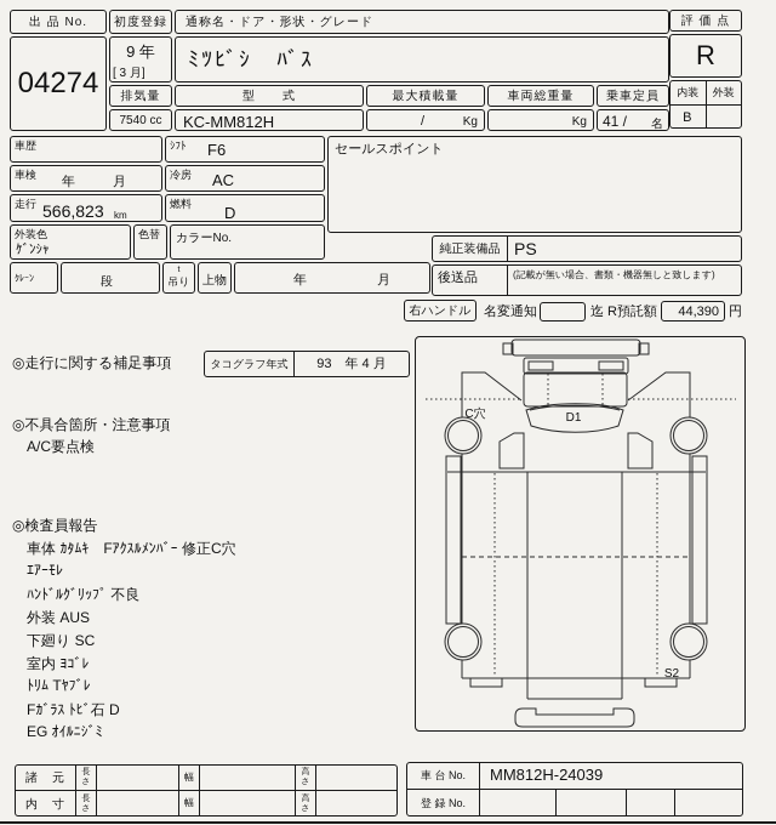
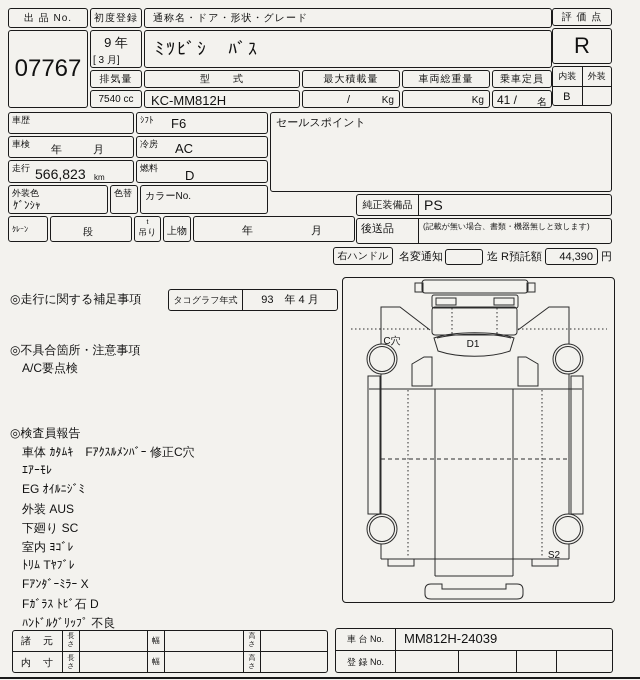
  出 品 No.
- 04274
+ 07767
  初度登録
  9 年
  [ 3 月]
  通称名・ドア・形状・グレード
  ﾐﾂﾋﾞｼ ﾊﾞｽ
  排気量
  7540 cc
  型 式
  KC-MM812H
  最大積載量
  /
  Kg
  車両総重量
  Kg
  乗車定員
  41 /
  名
  評 価 点
  R
  内装
  外装
  B
  車歴
  ｼﾌﾄ
  F6
  車検
  年 月
  冷房
  AC
  走行
  566,823
  km
  燃料
  D
  外装色
  ｹﾞﾝｼｬ
  色替
  カラーNo.
  ｸﾚｰﾝ
  段
  吊り
  上物
  年 月
  セールスポイント
  純正装備品
  PS
  後送品
  (記載が無い場合、書類・機器無しと致します)
  右ハンドル
  名変通知
  迄
  R預託額
  44,390
  円
  ◎走行に関する補足事項
  タコグラフ年式
  93 年 4 月
  ◎不具合箇所・注意事項
  A/C要点検
  ◎検査員報告
  車体 ｶﾀﾑｷ Fｱｸｽﾙﾒﾝﾊﾞｰ 修正C穴
  ｴｱｰﾓﾚ
- ﾊﾝﾄﾞﾙｸﾞﾘｯﾌﾟ 不良
+ EG ｵｲﾙﾆｼﾞﾐ
  外装 AUS
  下廻り SC
  室内 ﾖｺﾞﾚ
  ﾄﾘﾑ Tﾔﾌﾞﾚ
+ Fｱﾝﾀﾞｰﾐﾗｰ X
  Fｶﾞﾗｽ ﾄﾋﾞ石 D
- EG ｵｲﾙﾆｼﾞﾐ
+ ﾊﾝﾄﾞﾙｸﾞﾘｯﾌﾟ 不良
  C穴
  D1
  S2
  諸 元
  幅
  内 寸
  幅
  車 台 No.
  MM812H-24039
  登 録 No.
